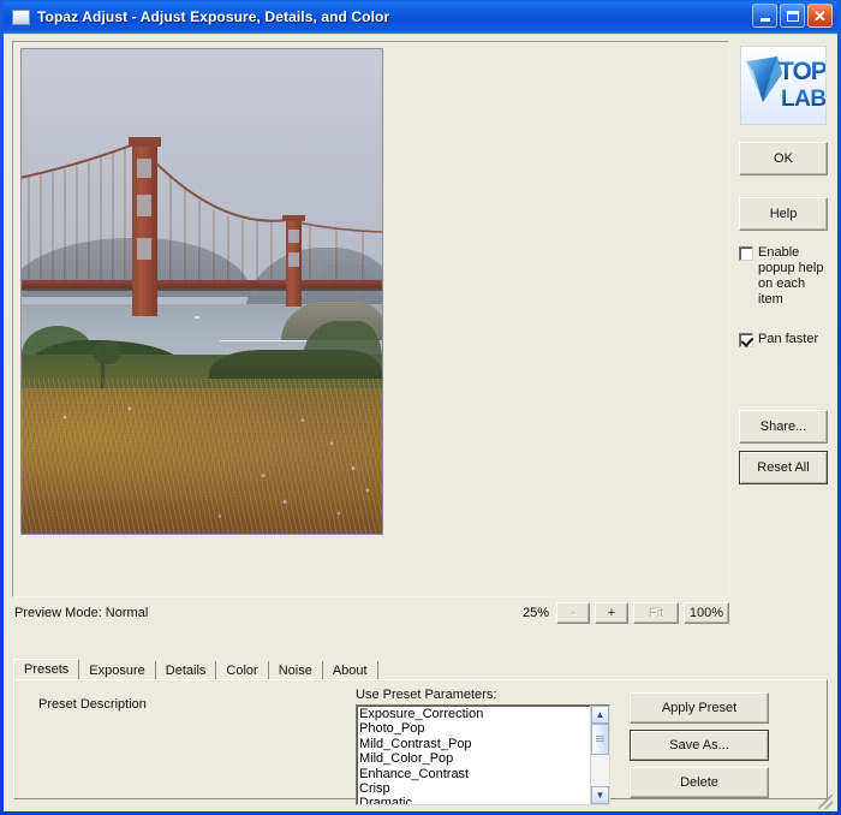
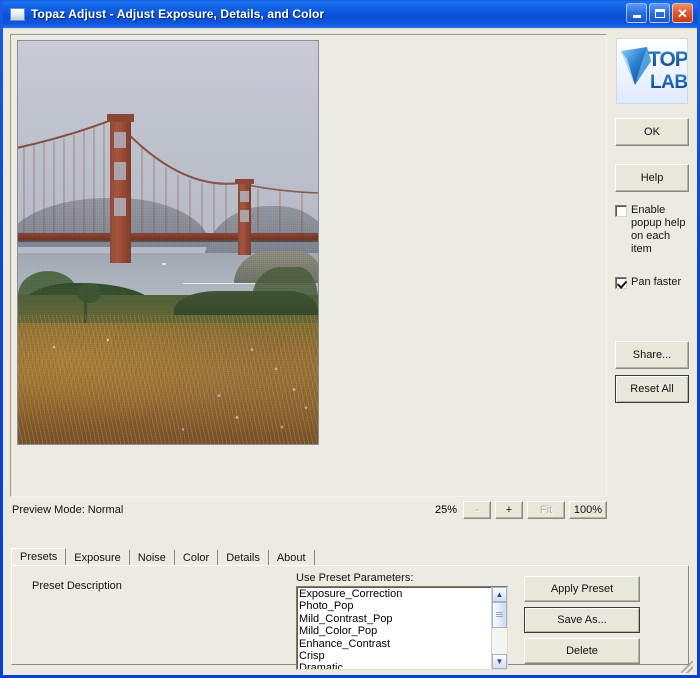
  Topaz Adjust - Adjust Exposure, Details, and Color
  ✕
  Preview Mode: Normal
  25%
  -
  +
  Fit
  100%
  LAB
  OK
  Help
  Enable popup help on each item
  Pan faster
  Share...
  Reset All
  Presets
  Exposure
- Details
+ Noise
  Color
- Noise
+ Details
  About
  Preset Description
  Use Preset Parameters:
  Exposure_Correction
  Photo_Pop
  Mild_Contrast_Pop
  Mild_Color_Pop
  Enhance_Contrast
  Crisp
  Dramatic
  ▲
  ▼
  Apply Preset
  Save As...
  Delete
